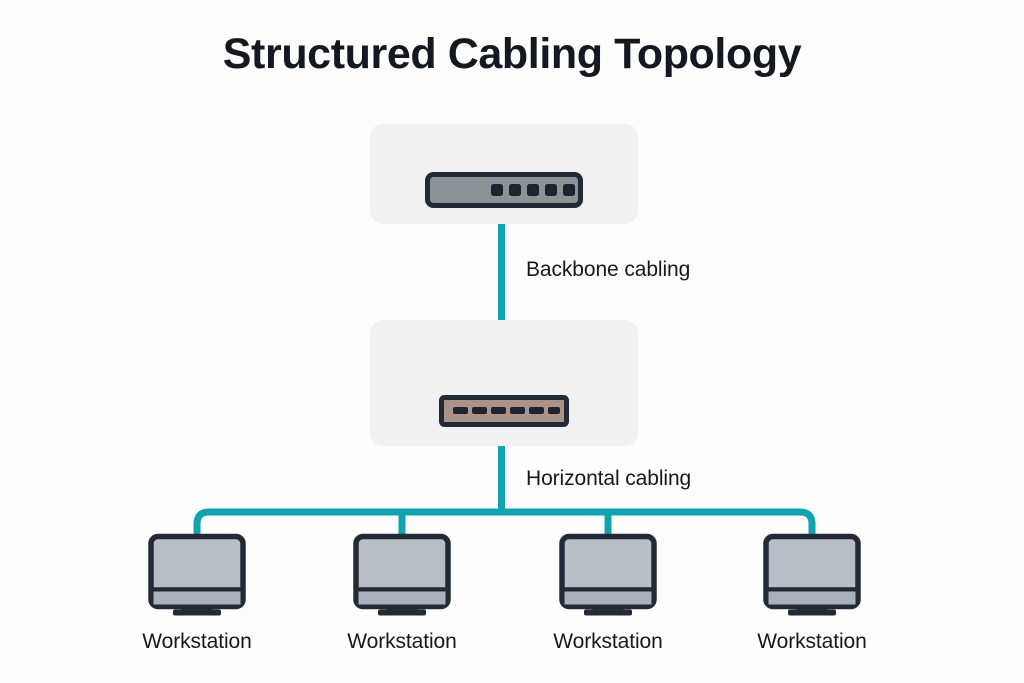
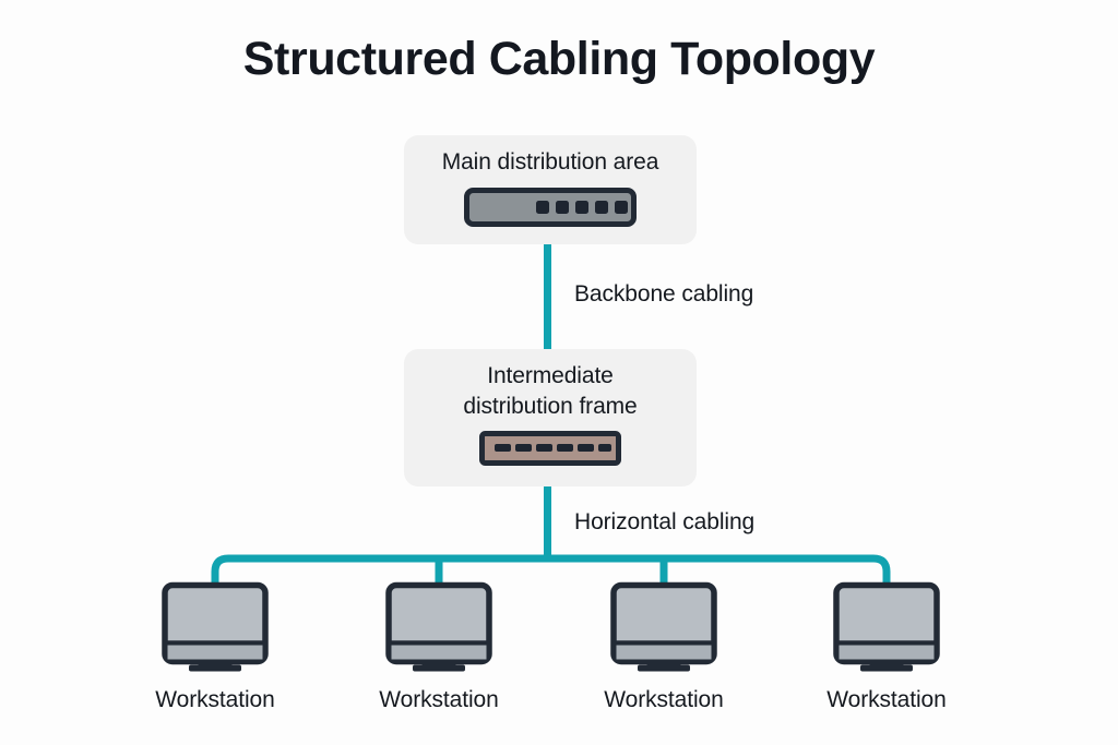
  Structured Cabling Topology
+ Main distribution area
+ Intermediate
+ distribution frame
  Backbone cabling
  Horizontal cabling
  Workstation
  Workstation
  Workstation
  Workstation
